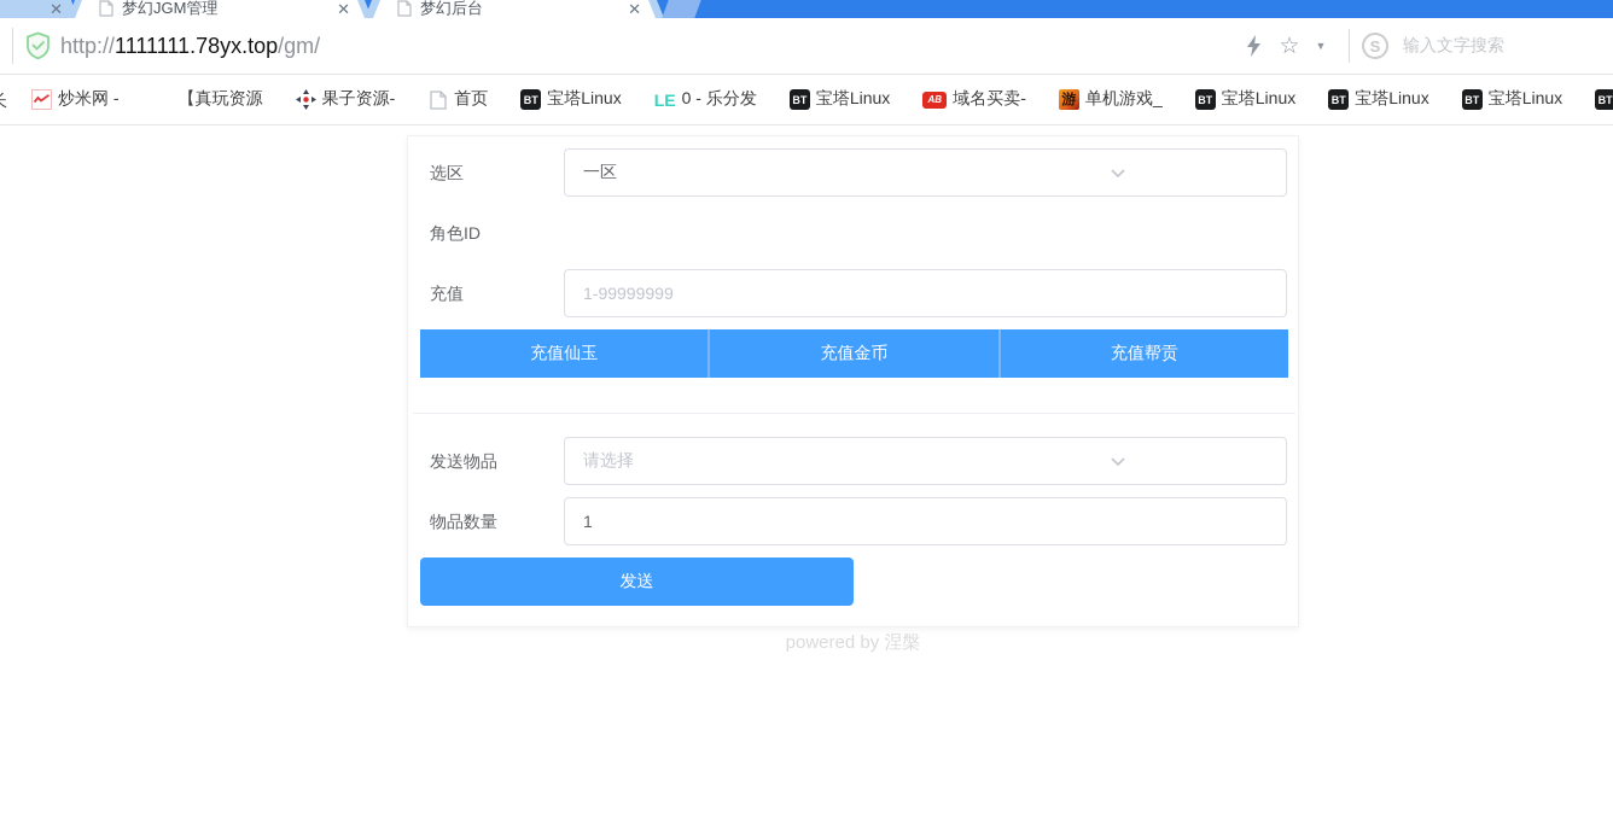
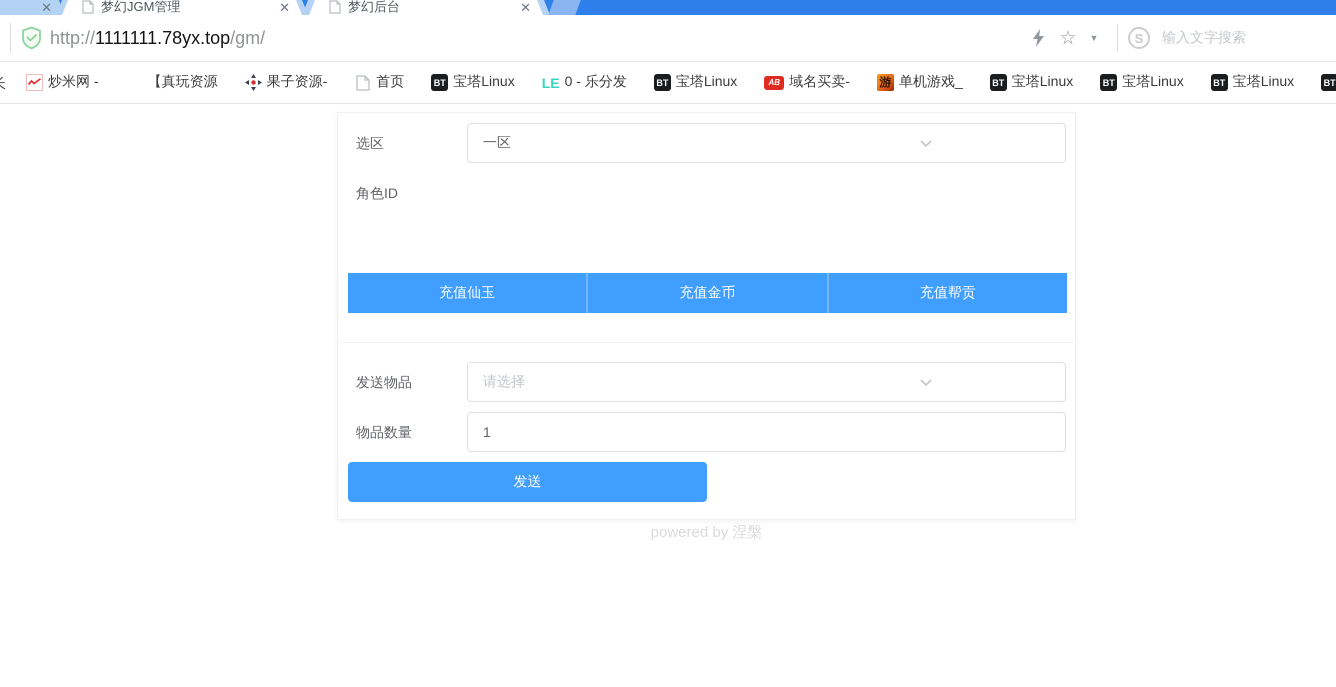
  ✕
  梦幻JGM管理
  ✕
  梦幻后台
  ✕
  http://1111111.78yx.top/gm/
  ☆
  ▼
  S
  输入文字搜索
  炒米网 -
  【真玩资源
  果子资源-
  首页
  BT
  宝塔Linux
  LE
  0 - 乐分发
  BT
  宝塔Linux
  AB
  域名买卖-
  游
  单机游戏_
  BT
  宝塔Linux
  BT
  宝塔Linux
  BT
  宝塔Linux
  BT
  选区
  一区
  角色ID
- 充值
- 1-99999999
  充值仙玉
  充值金币
  充值帮贡
  发送物品
  请选择
  物品数量
  1
  发送
  powered by 涅槃
